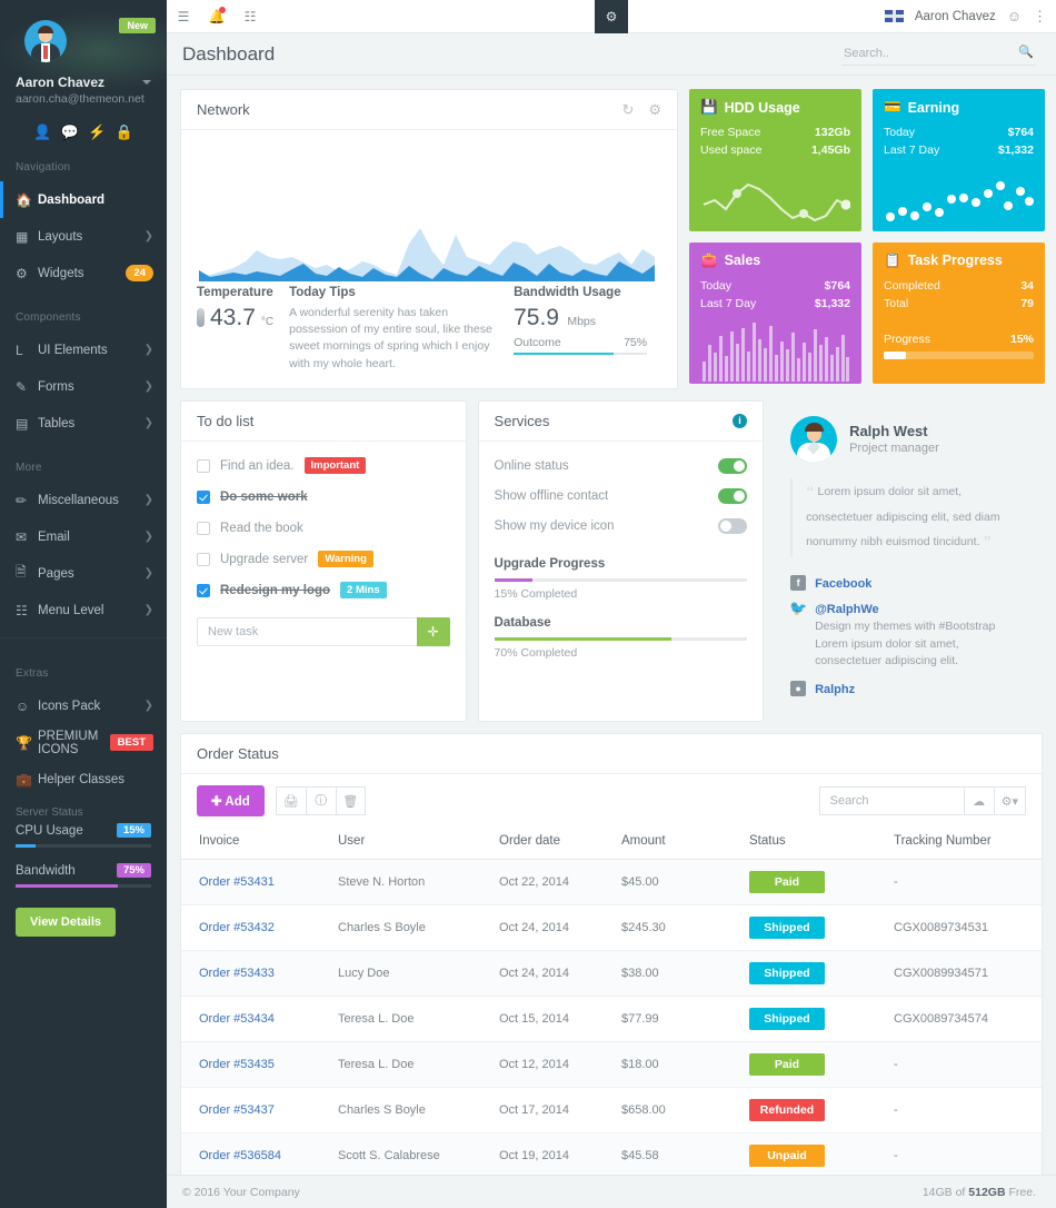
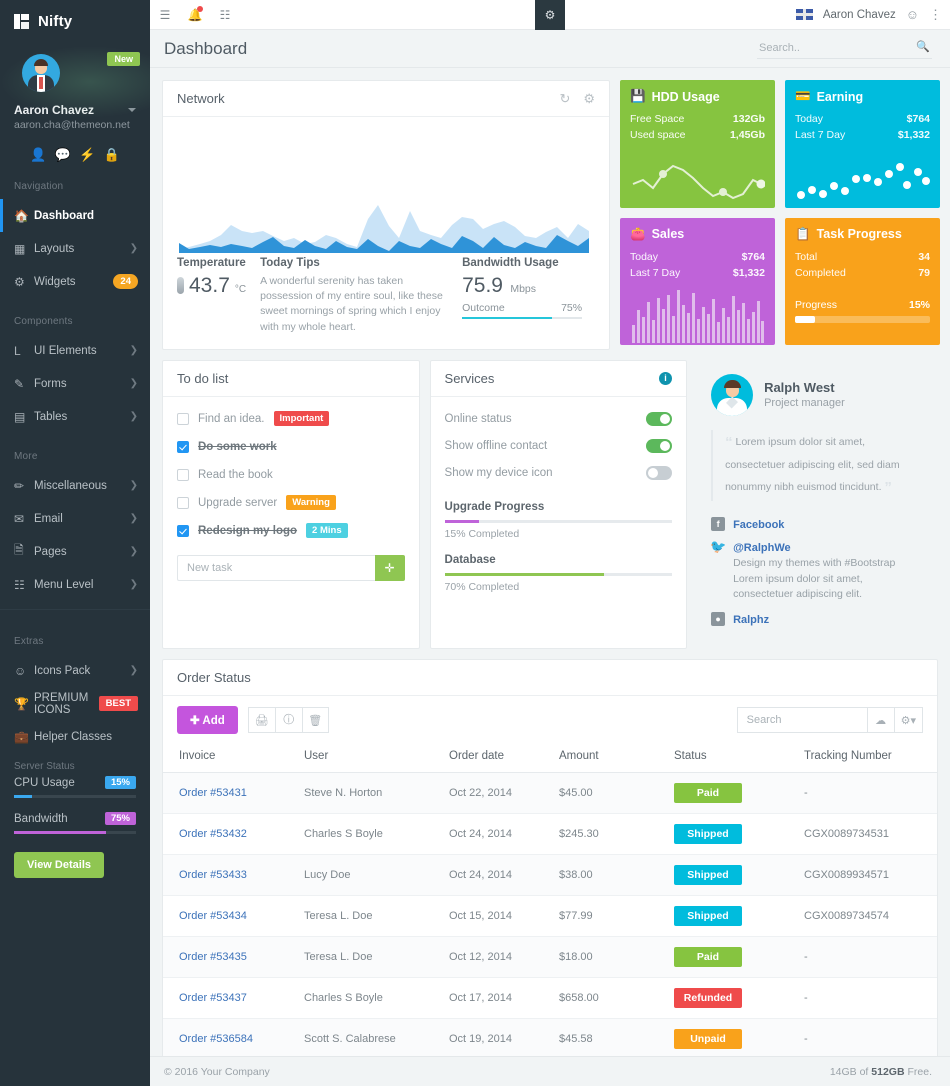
+ Nifty
  New
  aaron.cha@themeon.net
  👤
  💬
  ⚡
  🔒
  Navigation
  🏠
  Dashboard
  ▦
  Layouts
  ❯
  ⚙
  Widgets
  24
  Components
  L
  UI Elements
  ❯
  ✎
  Forms
  ❯
  ▤
  Tables
  ❯
  More
  ✏
  Miscellaneous
  ❯
  ✉
  Email
  ❯
  🗎
  Pages
  ❯
  ☷
  Menu Level
  ❯
  Extras
  ☺
  Icons Pack
  ❯
  🏆
  PREMIUM ICONS
  BEST
  💼
  Helper Classes
  Server Status
  CPU Usage
  15%
  Bandwidth
  75%
  View Details
  ☰
  🔔
  ☷
  ⚙
  Aaron Chavez
  ☺
  ⋮
  Dashboard
  Search..
  🔍
  Network
  ↻
  ⚙
  Temperature
  43.7
  °C
  Today Tips
  A wonderful serenity has taken possession of my entire soul, like these sweet mornings of spring which I enjoy with my whole heart.
  Bandwidth Usage
  75.9 Mbps
  Outcome
  75%
  💾
  HDD Usage
  Free Space
  132Gb
  Used space
  1,45Gb
  💳
  Earning
  Today
  $764
  Last 7 Day
  $1,332
  👛
  Sales
  Today
  $764
  Last 7 Day
  $1,332
  📋
  Task Progress
- Completed
+ Total
  34
- Total
+ Completed
  79
  Progress
  15%
  To do list
  Find an idea.
  Important
  Do some work
  Read the book
  Upgrade server
  Warning
  Redesign my logo
  2 Mins
  New task
  ✛
  Services
  i
  Online status
  Show offline contact
  Show my device icon
  Upgrade Progress
  15% Completed
  Database
  70% Completed
  Ralph West
  Project manager
  Lorem ipsum dolor sit amet, consectetuer adipiscing elit, sed diam nonummy nibh euismod tincidunt.
  f
  Facebook
  🐦
  @RalphWe
  Design my themes with #Bootstrap Lorem ipsum dolor sit amet, consectetuer adipiscing elit.
  ●
  Ralphz
  Order Status
  ✚ Add
  🖨
  ⓘ
  🗑
  Search
  ☁
  ⚙▾
  Invoice	User	Order date	Amount	Status	Tracking Number
  Order #53431	Steve N. Horton	Oct 22, 2014	$45.00	Paid	-
  Order #53432	Charles S Boyle	Oct 24, 2014	$245.30	Shipped	CGX0089734531
  Order #53433	Lucy Doe	Oct 24, 2014	$38.00	Shipped	CGX0089934571
  Order #53434	Teresa L. Doe	Oct 15, 2014	$77.99	Shipped	CGX0089734574
  Order #53435	Teresa L. Doe	Oct 12, 2014	$18.00	Paid	-
  Order #53437	Charles S Boyle	Oct 17, 2014	$658.00	Refunded	-
  Order #536584	Scott S. Calabrese	Oct 19, 2014	$45.58	Unpaid	-
  © 2016 Your Company
  14GB of 512GB Free.
